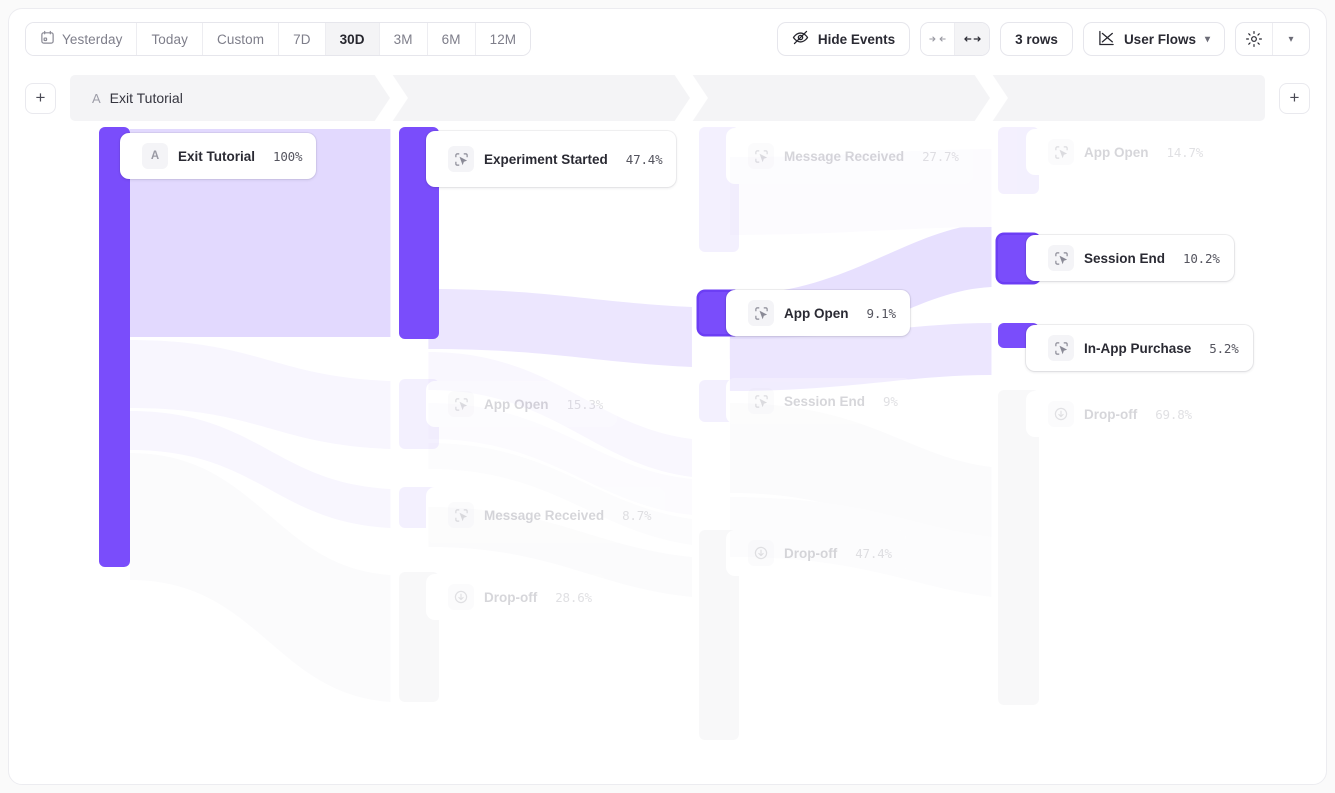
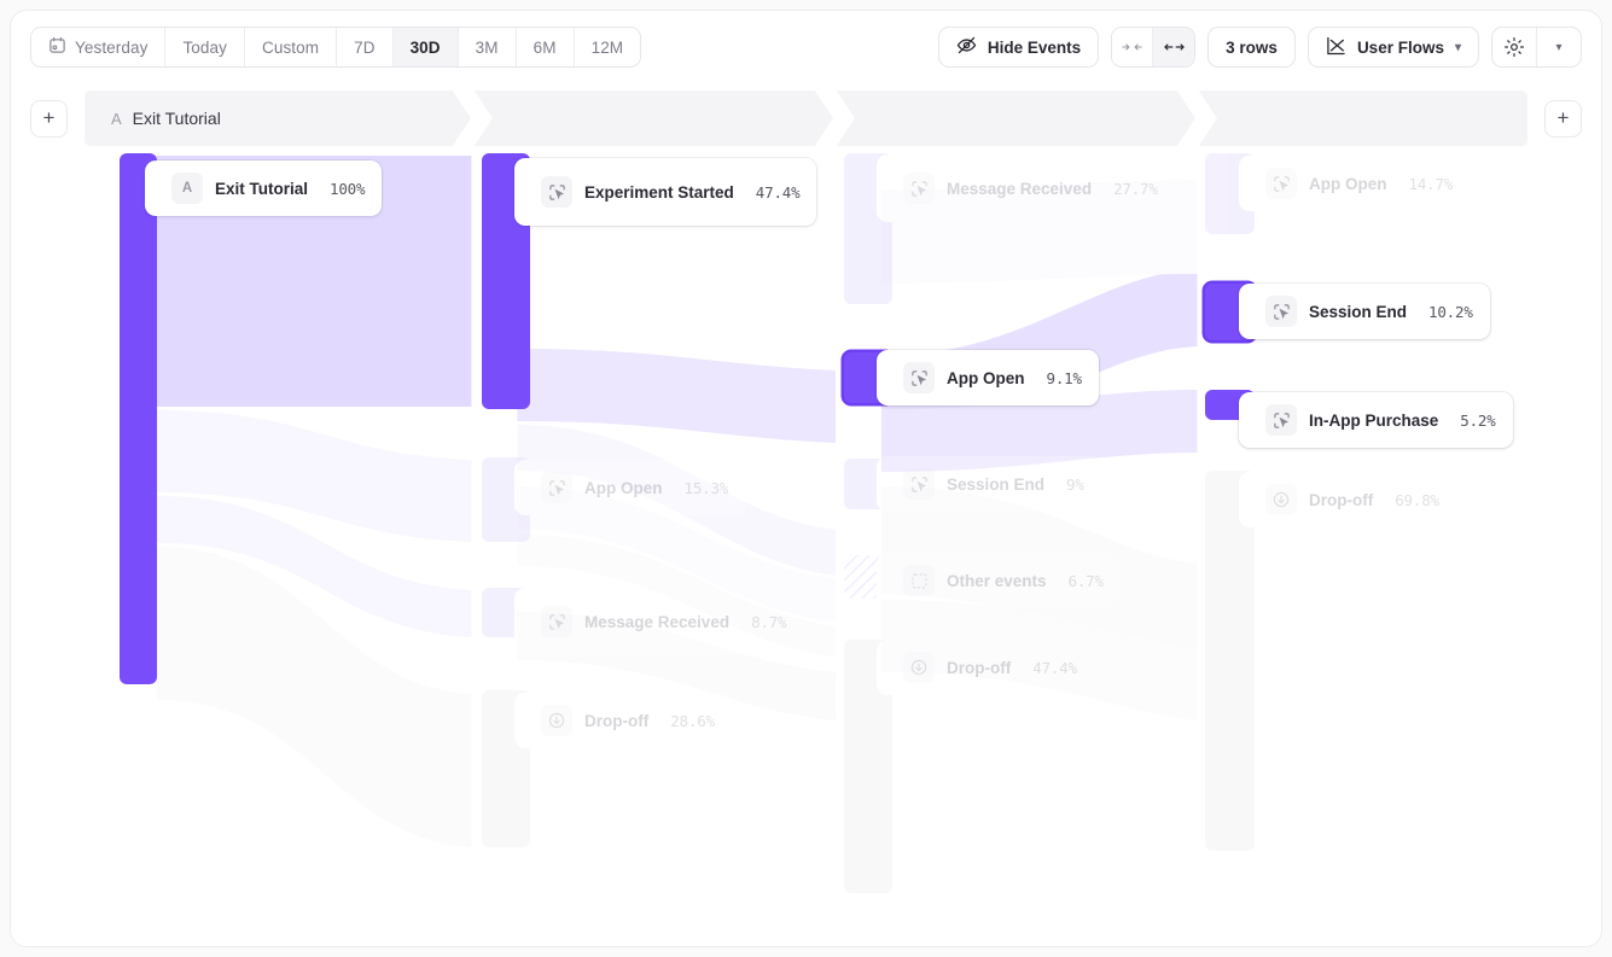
  Yesterday
  Today
  Custom
  7D
  30D
  3M
  6M
  12M
  Hide Events
  3 rows
  User Flows
  ▾
  ▾
  +
  A
  Exit Tutorial
  +
  A
  Exit Tutorial
  100%
  Experiment Started
  47.4%
  App Open
  15.3%
  Message Received
  8.7%
  Drop-off
  28.6%
  Message Received
  27.7%
  App Open
  9.1%
  Session End
  9%
+ Other events
+ 6.7%
  Drop-off
  47.4%
  App Open
  14.7%
  Session End
  10.2%
  In-App Purchase
  5.2%
  Drop-off
  69.8%
